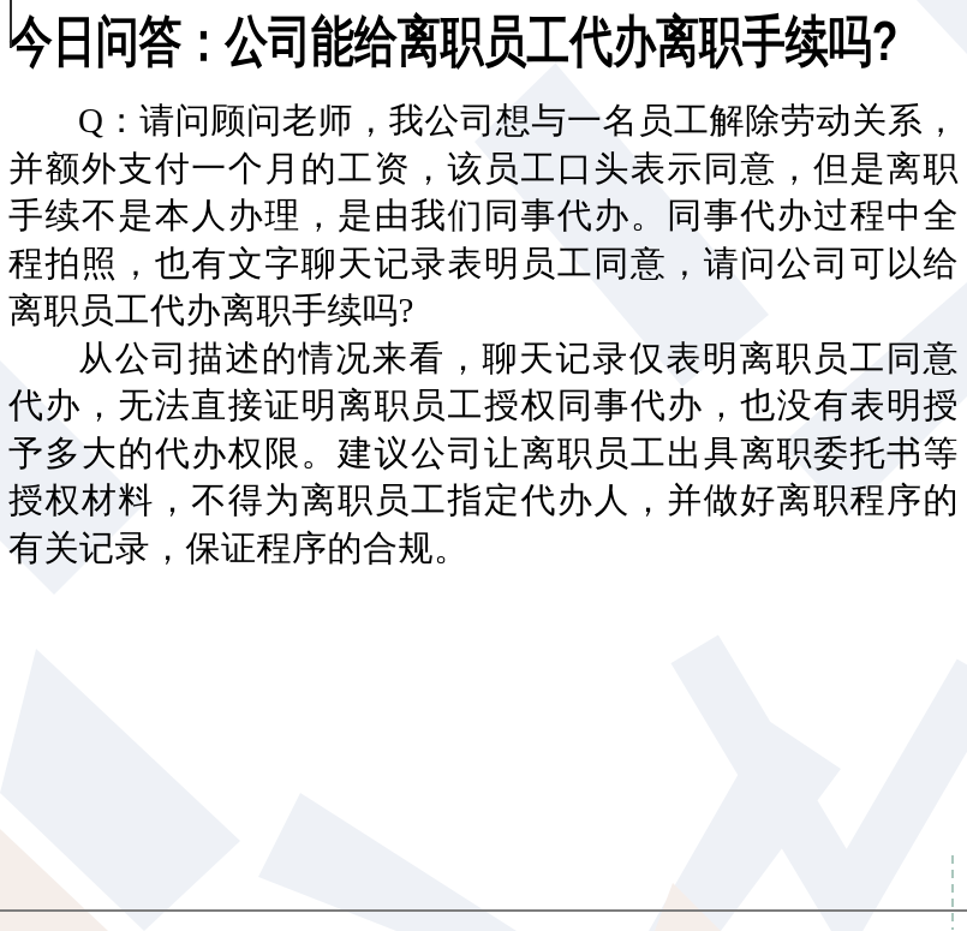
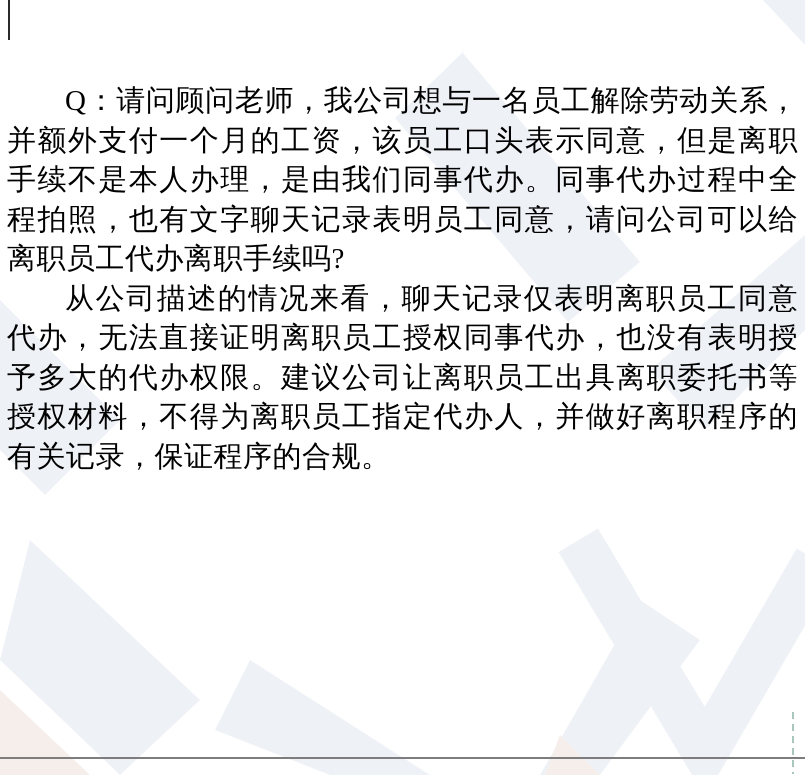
- 今日问答：公司能给离职员工代办离职手续吗?
  Q：请问顾问老师，我公司想与一名员工解除劳动关系，并额外支付一个月的工资，该员工口头表示同意，但是离职手续不是本人办理，是由我们同事代办。同事代办过程中全程拍照，也有文字聊天记录表明员工同意，请问公司可以给离职员工代办离职手续吗?
  从公司描述的情况来看，聊天记录仅表明离职员工同意代办，无法直接证明离职员工授权同事代办，也没有表明授予多大的代办权限。建议公司让离职员工出具离职委托书等授权材料，不得为离职员工指定代办人，并做好离职程序的有关记录，保证程序的合规。
